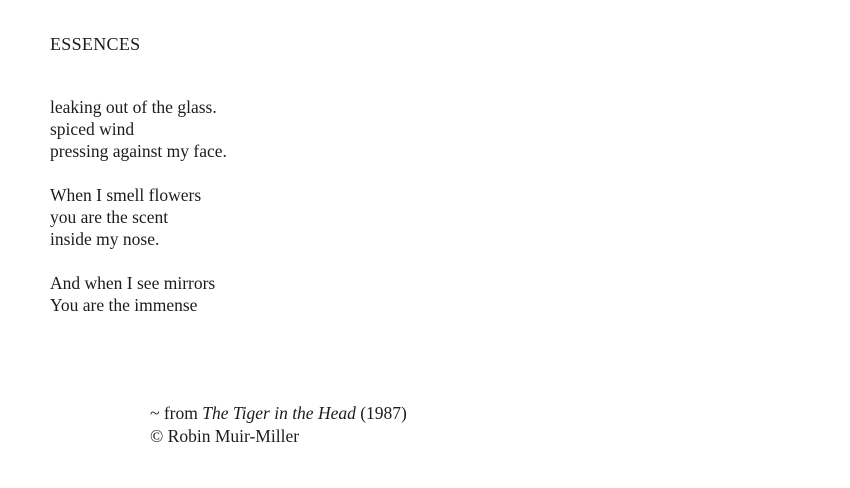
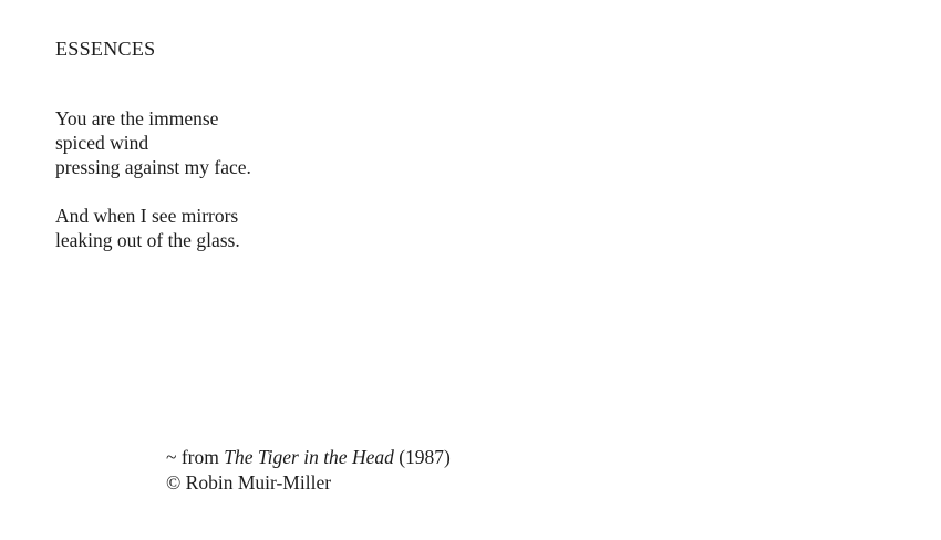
  ESSENCES
- leaking out of the glass.
+ You are the immense
  spiced wind
  pressing against my face.
- When I smell flowers
- you are the scent
- inside my nose.
  And when I see mirrors
- You are the immense
+ leaking out of the glass.
  ~ from The Tiger in the Head (1987)
  © Robin Muir-Miller
